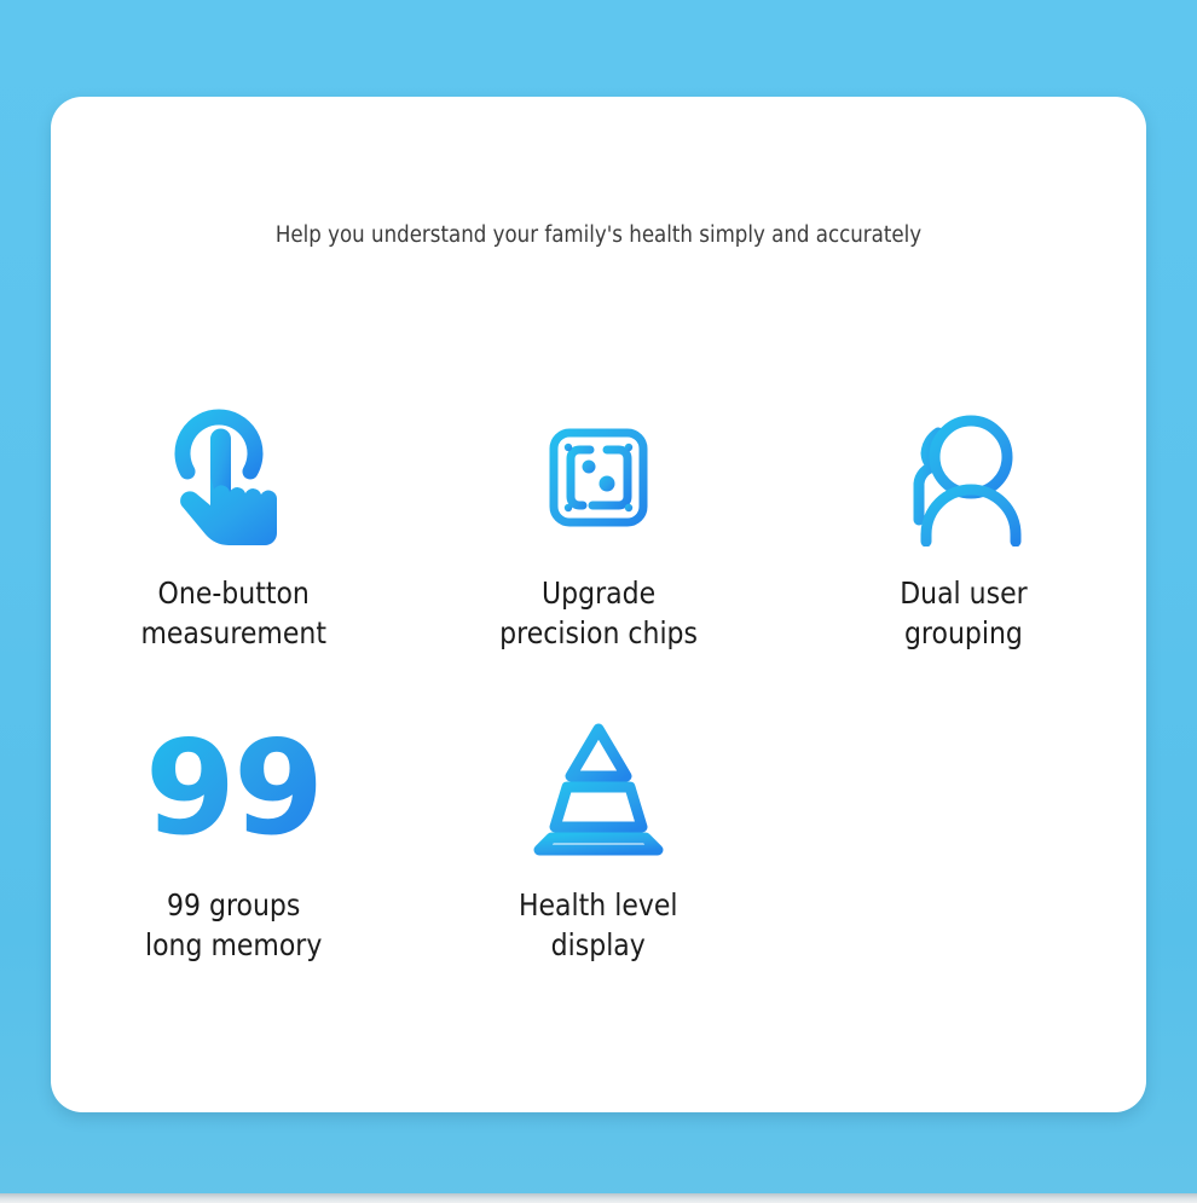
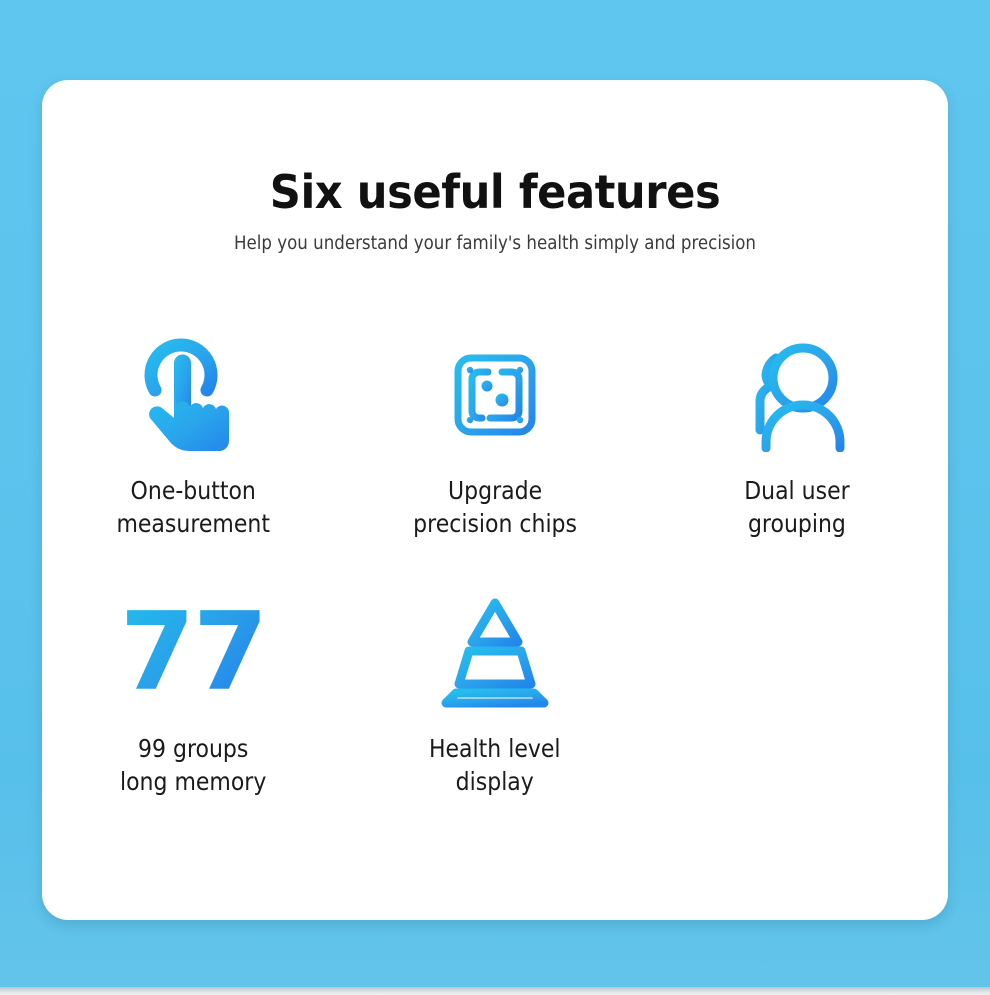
+ Six useful features
- Help you understand your family's health simply and accurately
+ Help you understand your family's health simply and precision
  One-button
  measurement
  Upgrade
  precision chips
  Dual user
  grouping
- 99
+ 77
  99 groups
  long memory
  Health level
  display
